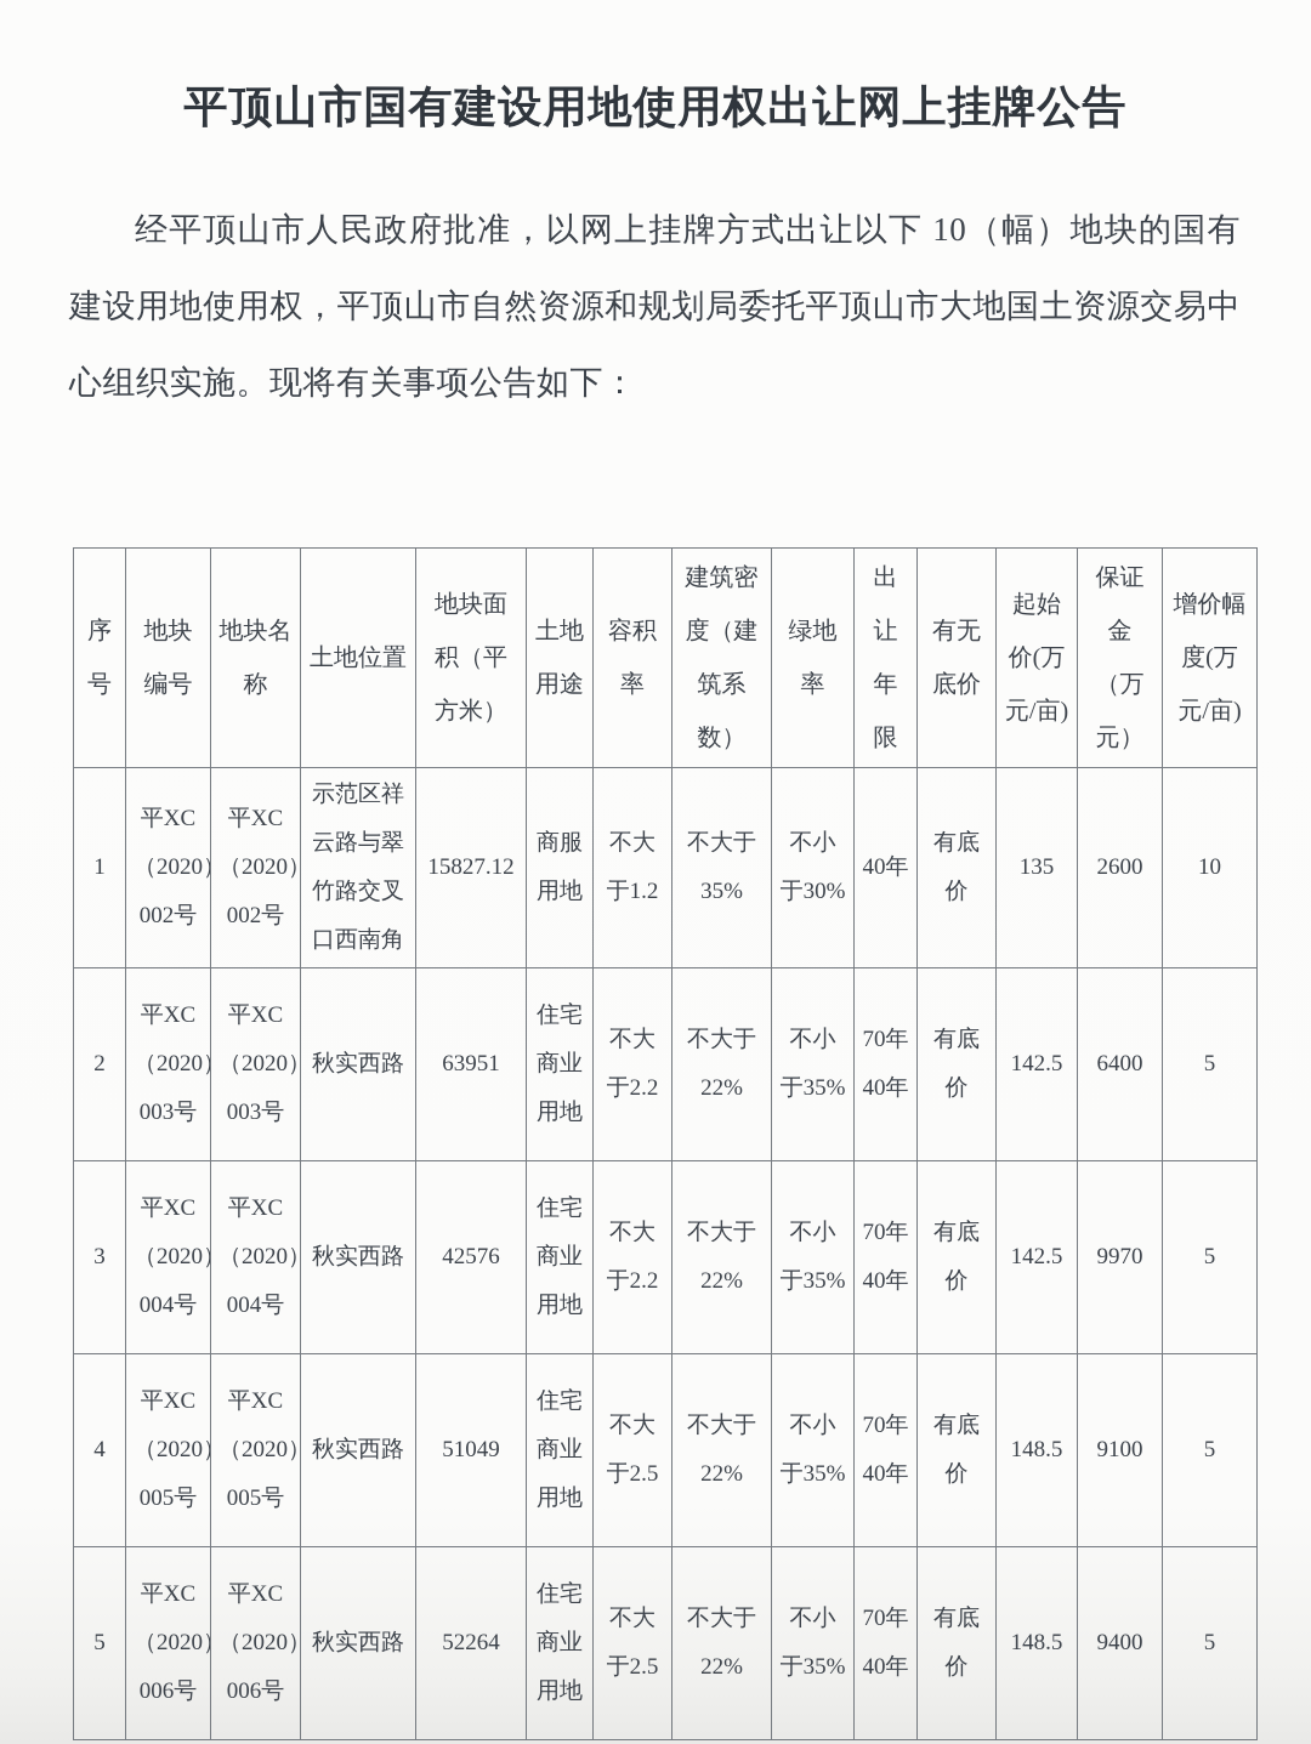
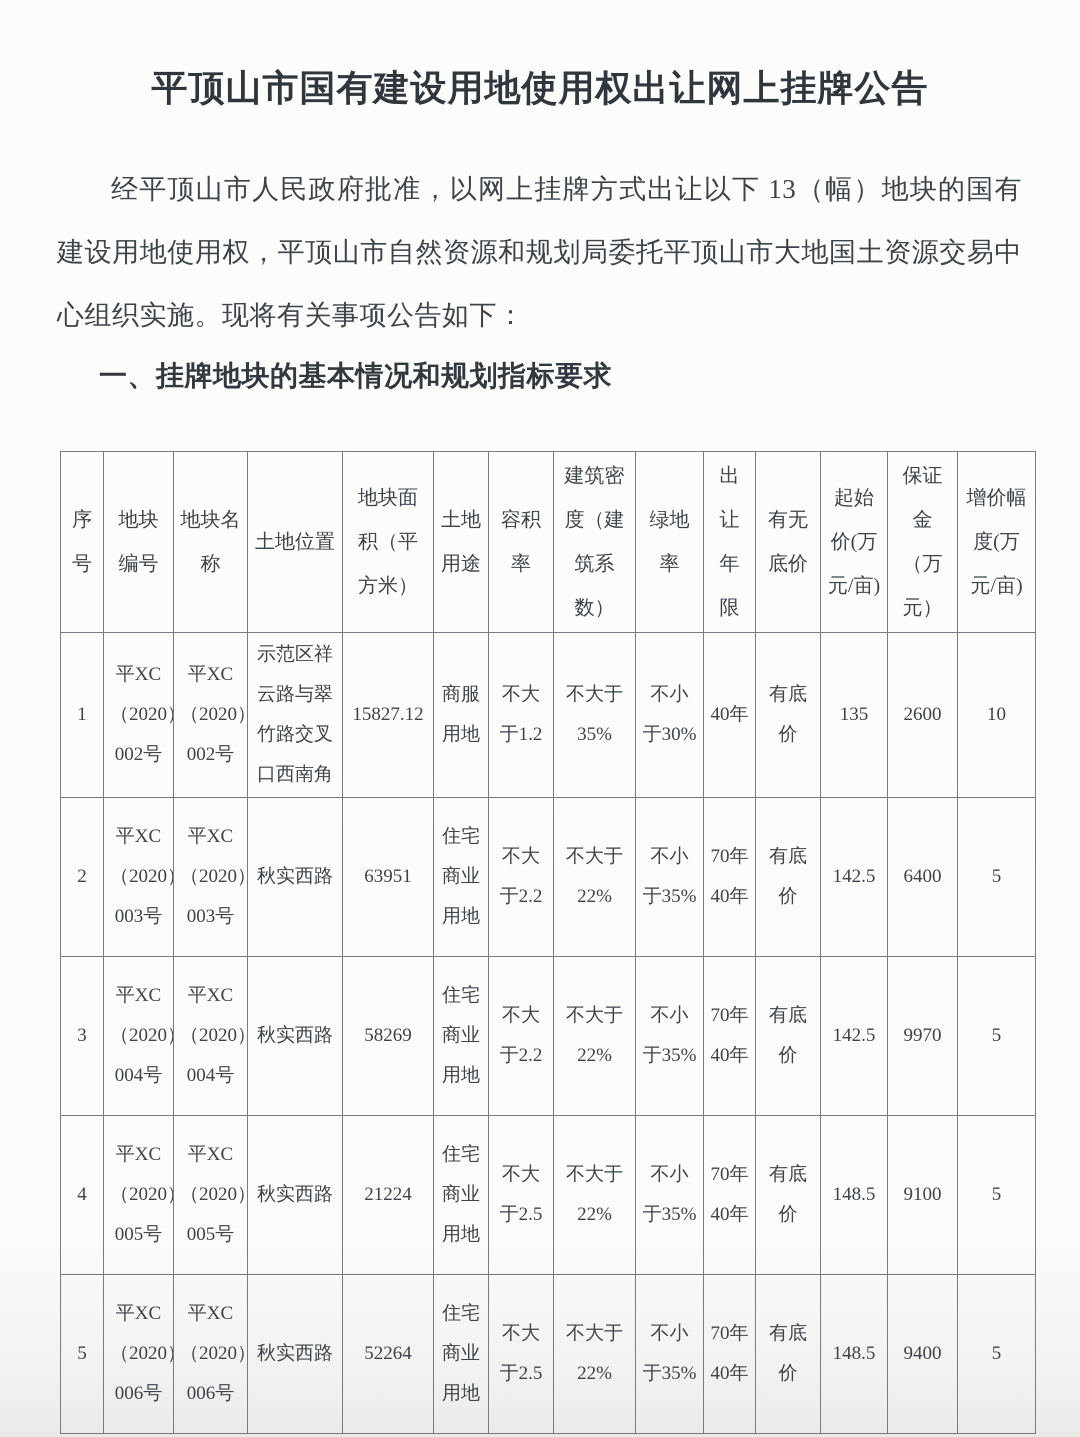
  平顶山市国有建设用地使用权出让网上挂牌公告
- 经平顶山市人民政府批准，以网上挂牌方式出让以下 10（幅）地块的国有建设用地使用权，平顶山市自然资源和规划局委托平顶山市大地国土资源交易中心组织实施。现将有关事项公告如下：
+ 经平顶山市人民政府批准，以网上挂牌方式出让以下 13（幅）地块的国有建设用地使用权，平顶山市自然资源和规划局委托平顶山市大地国土资源交易中心组织实施。现将有关事项公告如下：
+ 一、挂牌地块的基本情况和规划指标要求
  序号	地块编号	地块名称	土地位置	地块面积（平方米）	土地用途	容积率	建筑密度（建筑系数）	绿地率	出让年限	有无底价	起始价(万元/亩)	保证金（万元）	增价幅度(万元/亩)
  1	平XC（2020002号	平XC（2020）002号	示范区祥云路与翠竹路交叉口西南角	15827.12	商服用地	不大于1.2	不大于35%	不小于30%	40年	有底价	135	2600	10
  2	平XC（2020003号	平XC（2020）003号	秋实西路	63951	住宅商业用地	不大于2.2	不大于22%	不小于35%	70年40年	有底价	142.5	6400	5
- 3	平XC（2020004号	平XC（2020）004号	秋实西路	42576	住宅商业用地	不大于2.2	不大于22%	不小于35%	70年40年	有底价	142.5	9970	5
+ 3	平XC（2020004号	平XC（2020）004号	秋实西路	58269	住宅商业用地	不大于2.2	不大于22%	不小于35%	70年40年	有底价	142.5	9970	5
- 4	平XC（2020005号	平XC（2020）005号	秋实西路	51049	住宅商业用地	不大于2.5	不大于22%	不小于35%	70年40年	有底价	148.5	9100	5
+ 4	平XC（2020005号	平XC（2020）005号	秋实西路	21224	住宅商业用地	不大于2.5	不大于22%	不小于35%	70年40年	有底价	148.5	9100	5
  5	平XC（2020006号	平XC（2020）006号	秋实西路	52264	住宅商业用地	不大于2.5	不大于22%	不小于35%	70年40年	有底价	148.5	9400	5
